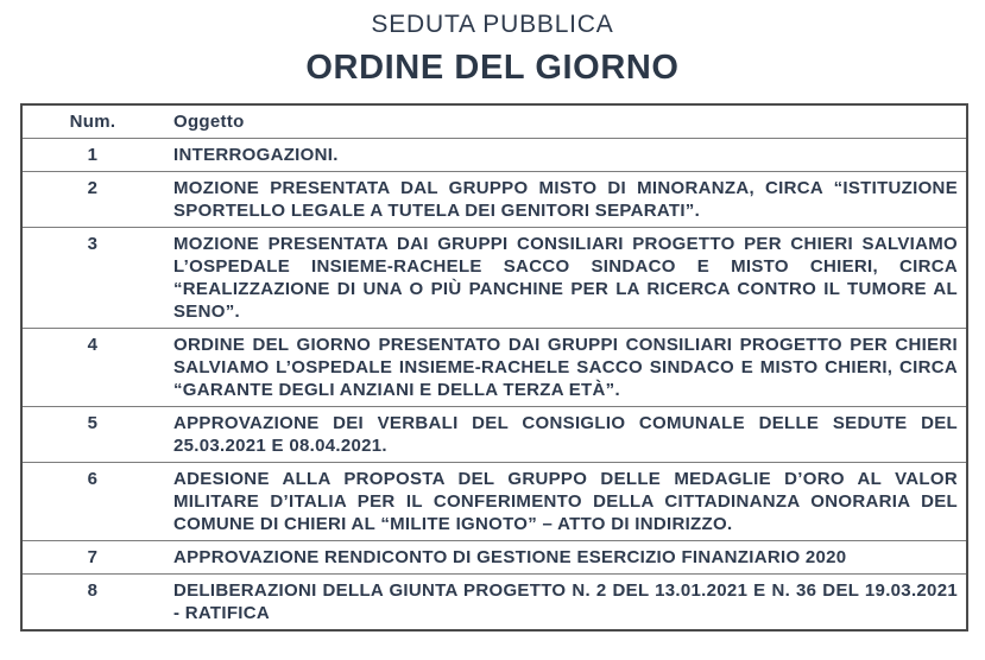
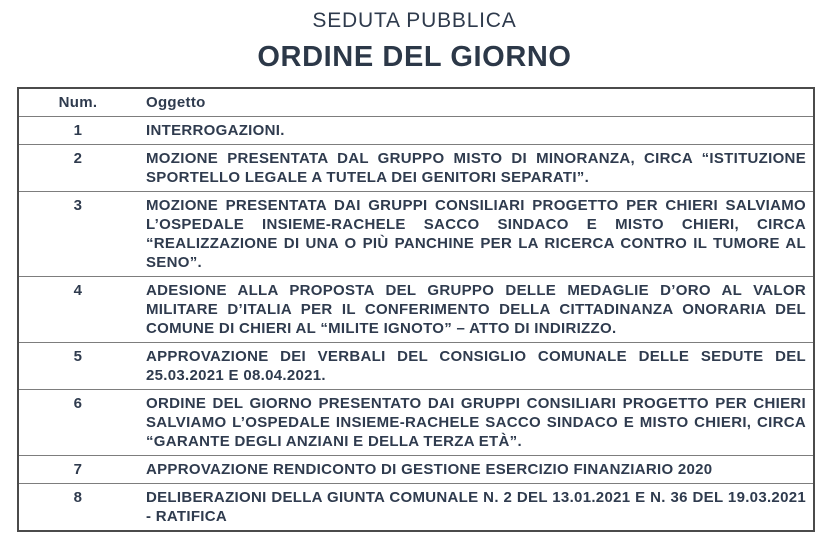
  SEDUTA PUBBLICA
  ORDINE DEL GIORNO
  Num.	Oggetto
  1	INTERROGAZIONI.
  2	MOZIONE PRESENTATA DAL GRUPPO MISTO DI MINORANZA, CIRCA “ISTITUZIONE SPORTELLO LEGALE A TUTELA DEI GENITORI SEPARATI”.
  3	MOZIONE PRESENTATA DAI GRUPPI CONSILIARI PROGETTO PER CHIERI SALVIAMO L’OSPEDALE INSIEME-RACHELE SACCO SINDACO E MISTO CHIERI, CIRCA “REALIZZAZIONE DI UNA O PIÙ PANCHINE PER LA RICERCA CONTRO IL TUMORE AL SENO”.
- 4	ORDINE DEL GIORNO PRESENTATO DAI GRUPPI CONSILIARI PROGETTO PER CHIERI SALVIAMO L’OSPEDALE INSIEME-RACHELE SACCO SINDACO E MISTO CHIERI, CIRCA “GARANTE DEGLI ANZIANI E DELLA TERZA ETÀ”.
+ 4	ADESIONE ALLA PROPOSTA DEL GRUPPO DELLE MEDAGLIE D’ORO AL VALOR MILITARE D’ITALIA PER IL CONFERIMENTO DELLA CITTADINANZA ONORARIA DEL COMUNE DI CHIERI AL “MILITE IGNOTO” – ATTO DI INDIRIZZO.
  5	APPROVAZIONE DEI VERBALI DEL CONSIGLIO COMUNALE DELLE SEDUTE DEL 25.03.2021 E 08.04.2021.
- 6	ADESIONE ALLA PROPOSTA DEL GRUPPO DELLE MEDAGLIE D’ORO AL VALOR MILITARE D’ITALIA PER IL CONFERIMENTO DELLA CITTADINANZA ONORARIA DEL COMUNE DI CHIERI AL “MILITE IGNOTO” – ATTO DI INDIRIZZO.
+ 6	ORDINE DEL GIORNO PRESENTATO DAI GRUPPI CONSILIARI PROGETTO PER CHIERI SALVIAMO L’OSPEDALE INSIEME-RACHELE SACCO SINDACO E MISTO CHIERI, CIRCA “GARANTE DEGLI ANZIANI E DELLA TERZA ETÀ”.
  7	APPROVAZIONE RENDICONTO DI GESTIONE ESERCIZIO FINANZIARIO 2020
- 8	DELIBERAZIONI DELLA GIUNTA PROGETTO N. 2 DEL 13.01.2021 E N. 36 DEL 19.03.2021 - RATIFICA
+ 8	DELIBERAZIONI DELLA GIUNTA COMUNALE N. 2 DEL 13.01.2021 E N. 36 DEL 19.03.2021 - RATIFICA
